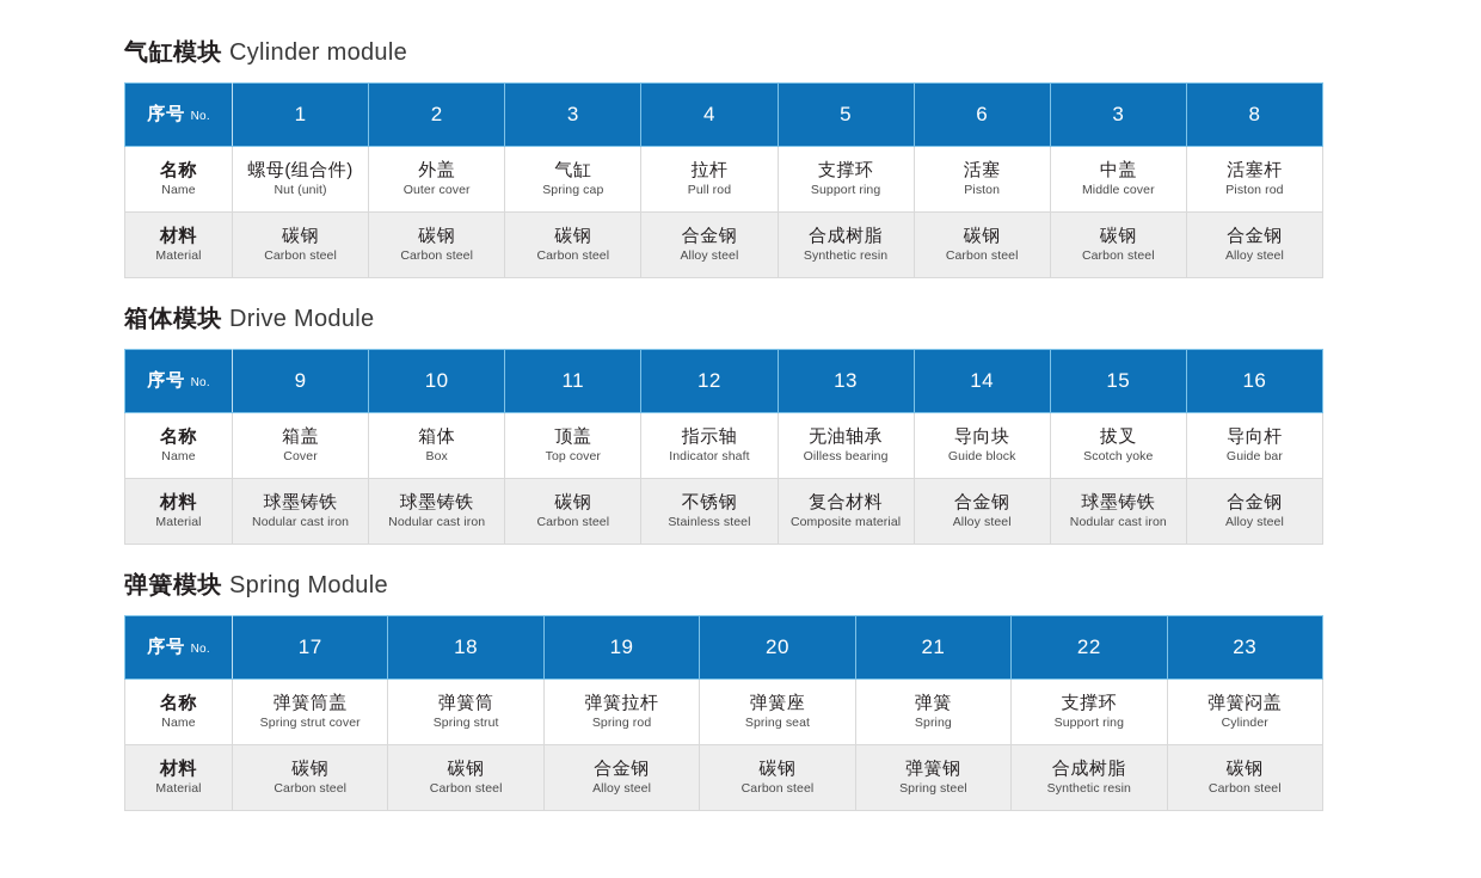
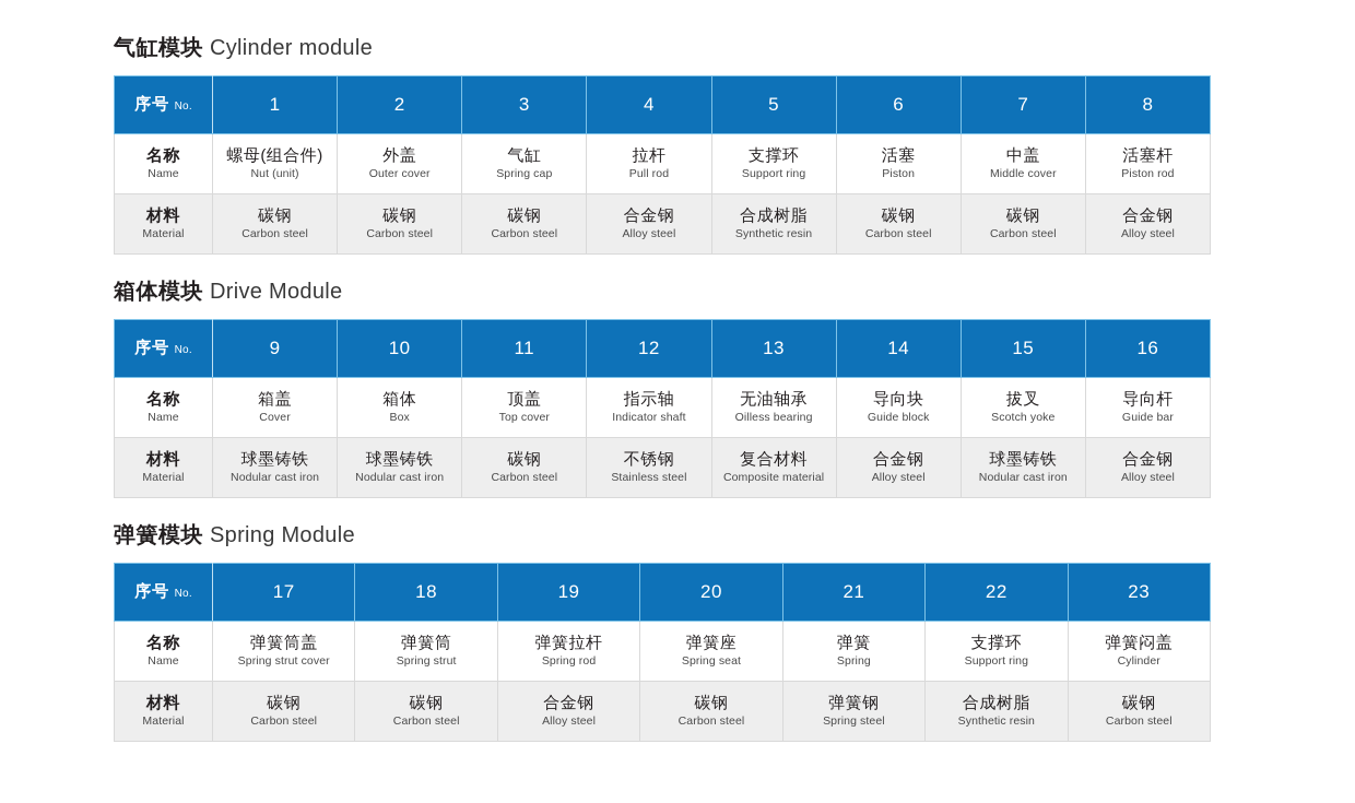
  气缸模块 Cylinder module
- 序号 No.	1	2	3	4	5	6	3	8
+ 序号 No.	1	2	3	4	5	6	7	8
  名称 Name	螺母(组合件)Nut (unit)	外盖Outer cover	气缸Spring cap	拉杆Pull rod	支撑环Support ring	活塞Piston	中盖Middle cover	活塞杆Piston rod
  材料 Material	碳钢Carbon steel	碳钢Carbon steel	碳钢Carbon steel	合金钢Alloy steel	合成树脂Synthetic resin	碳钢Carbon steel	碳钢Carbon steel	合金钢Alloy steel
  箱体模块 Drive Module
  序号 No.	9	10	11	12	13	14	15	16
  名称 Name	箱盖Cover	箱体Box	顶盖Top cover	指示轴Indicator shaft	无油轴承Oilless bearing	导向块Guide block	拔叉Scotch yoke	导向杆Guide bar
  材料 Material	球墨铸铁Nodular cast iron	球墨铸铁Nodular cast iron	碳钢Carbon steel	不锈钢Stainless steel	复合材料Composite material	合金钢Alloy steel	球墨铸铁Nodular cast iron	合金钢Alloy steel
  弹簧模块 Spring Module
  序号 No.	17	18	19	20	21	22	23
  名称 Name	弹簧筒盖Spring strut cover	弹簧筒Spring strut	弹簧拉杆Spring rod	弹簧座Spring seat	弹簧Spring	支撑环Support ring	弹簧闷盖Cylinder
  材料 Material	碳钢Carbon steel	碳钢Carbon steel	合金钢Alloy steel	碳钢Carbon steel	弹簧钢Spring steel	合成树脂Synthetic resin	碳钢Carbon steel
